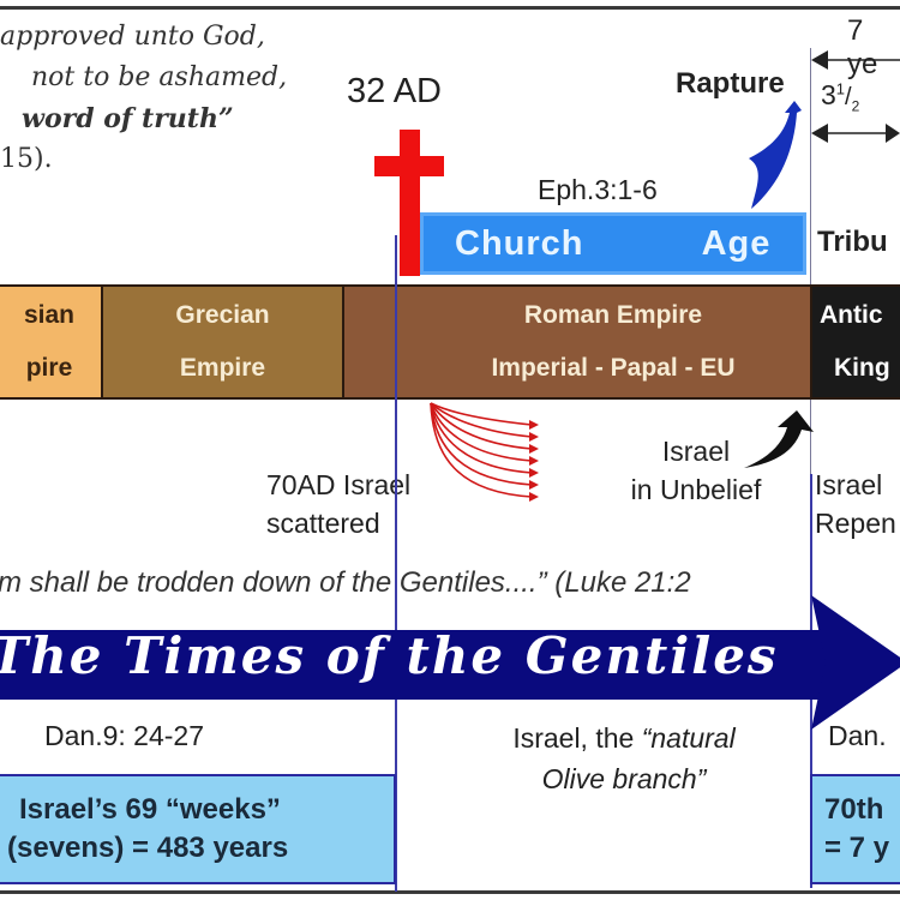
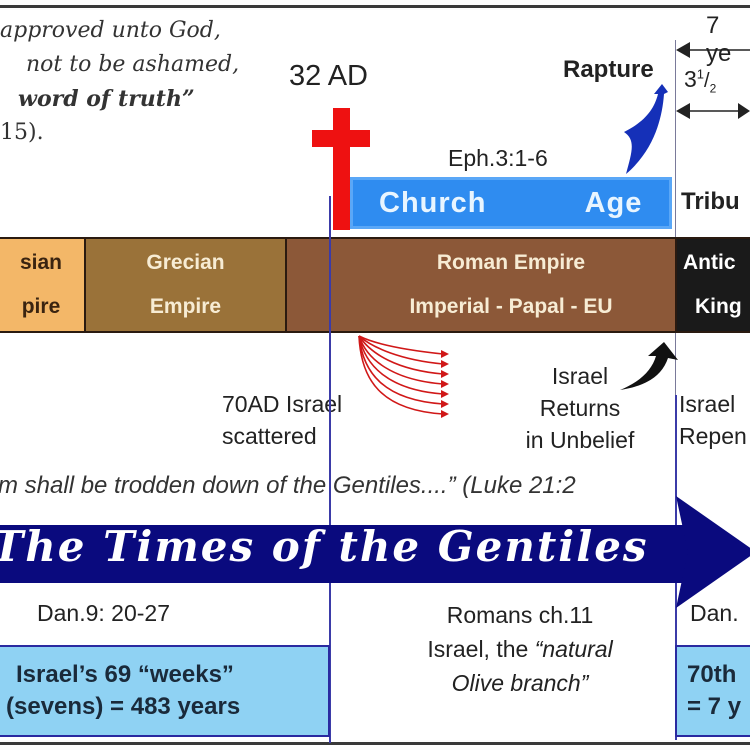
  approved unto God,
  not to be ashamed,
  word of truth”
  15).
  32 AD
  Eph.3:1-6
  Church Age
  Rapture
  7 ye
  31/2
  Tribu
  sian
  pire
  Grecian
  Empire
  Roman Empire
  Imperial - Papal - EU
  Antic
  King
  70AD Isral
  scattered
  Israel
+ Returns
  in Unbelief
  Israel
  Repen
  m shall be trodden down of the Gentiles....” (Luke 21:2
  The Times of the Gentiles
- Dan.9: 24-27
+ Dan.9: 20-27
  Israel’s 69 “weeks”
  (sevens) = 483 years
+ Romans ch.11
  Israel, the “natural
  Olive branch”
  Dan.
  70th
  = 7 y
